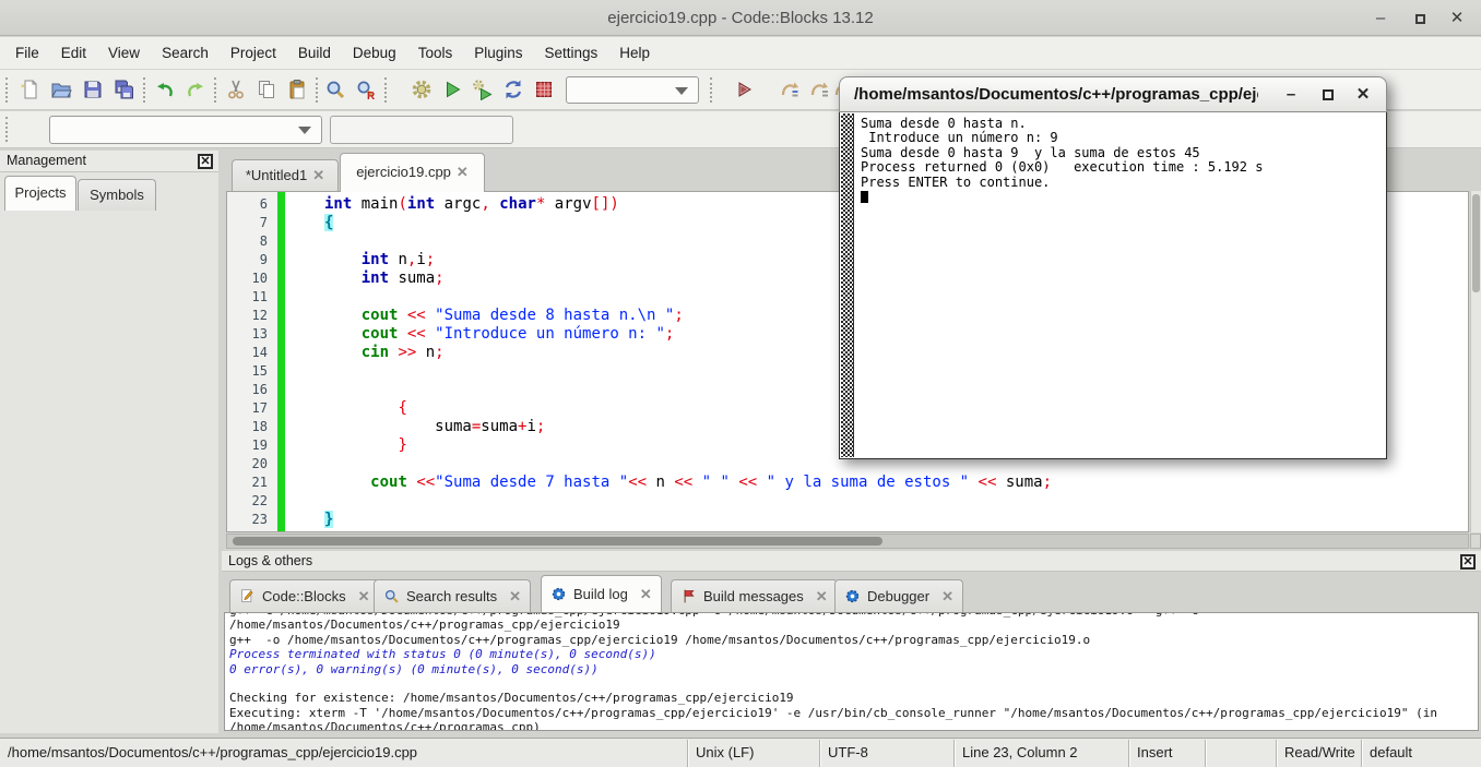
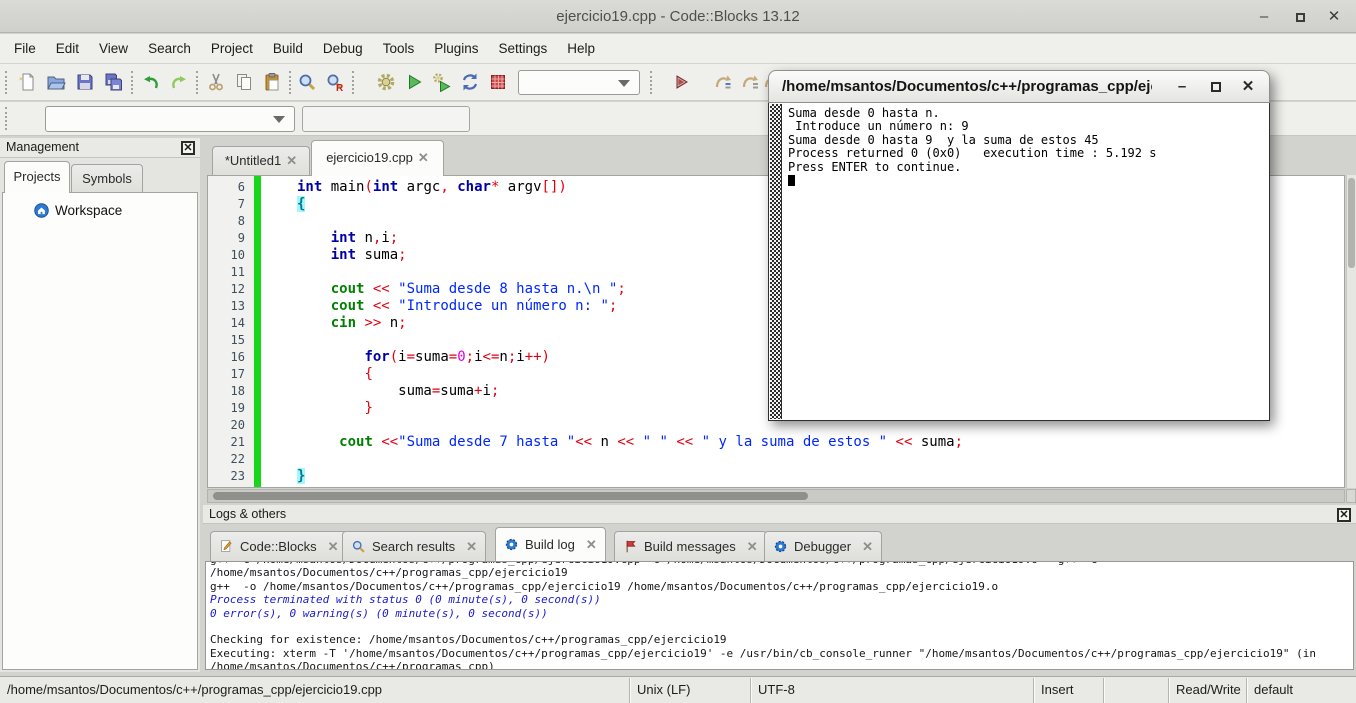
  ejercicio19.cpp - Code::Blocks 13.12
  –
  ✕
  File
  Edit
  View
  Search
  Project
  Build
  Debug
  Tools
  Plugins
  Settings
  Help
  R
  Management
  ✕
  Projects
  Symbols
+ Workspace
  *Untitled1 ✕
  ejercicio19.cpp ✕
  6
  int main(int argc, char* argv[])
  7
  {
  8
  9
  int n,i;
  10
  int suma;
  11
  12
  cout << "Suma desde 8 hasta n.\n ";
  13
  cout << "Introduce un número n: ";
  14
  cin >> n;
  15
  16
+ for(i=suma=0;i<=n;i++)
  17
  {
  18
  suma=suma+i;
  19
  }
  20
  21
  cout <<"Suma desde 7 hasta "<< n << " " << " y la suma de estos " << suma;
  22
  23
  }
  Logs & others
  ✕
  Code::Blocks
  ✕
  Search results
  ✕
  Build log
  ✕
  Build messages
  ✕
  Debugger
  ✕
  g++ -o /home/msantos/Documentos/c++/programas_cpp/ejercicio19 /home/msantos/Documentos/c++/programas_cpp/ejercicio19.o
  Process terminated with status 0 (0 minute(s), 0 second(s))
  0 error(s), 0 warning(s) (0 minute(s), 0 second(s))
  Checking for existence: /home/msantos/Documentos/c++/programas_cpp/ejercicio19
  Executing: xterm -T '/home/msantos/Documentos/c++/programas_cpp/ejercicio19' -e /usr/bin/cb_console_runner "/home/msantos/Documentos/c++/programas_cpp/ejercicio19" (in /home/msantos/Documentos/c++/programas_cpp)
  /home/msantos/Documentos/c++/programas_cpp/ejercicio19.cpp
  Unix (LF)
  UTF-8
- Line 23, Column 2
  Insert
  Read/Write
  default
  /home/msantos/Documentos/c++/programas_cpp/ej
  –
  ✕
  Suma desde 0 hasta n.
  Introduce un número n: 9
  Suma desde 0 hasta 9 y la suma de estos 45
  Process returned 0 (0x0) execution time : 5.192 s
  Press ENTER to continue.
